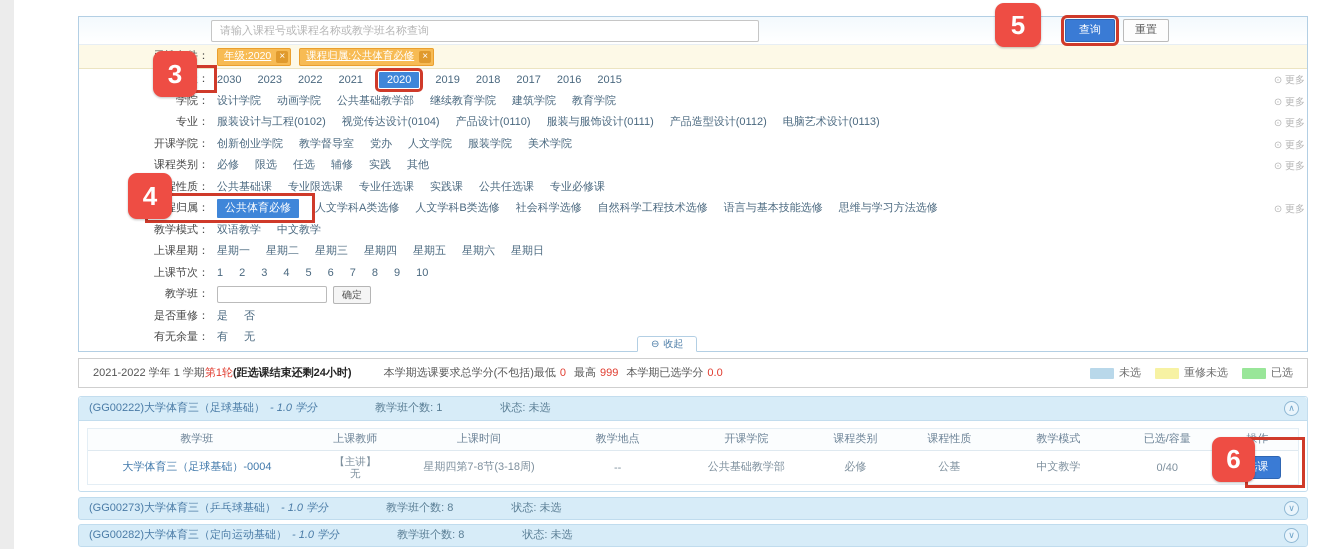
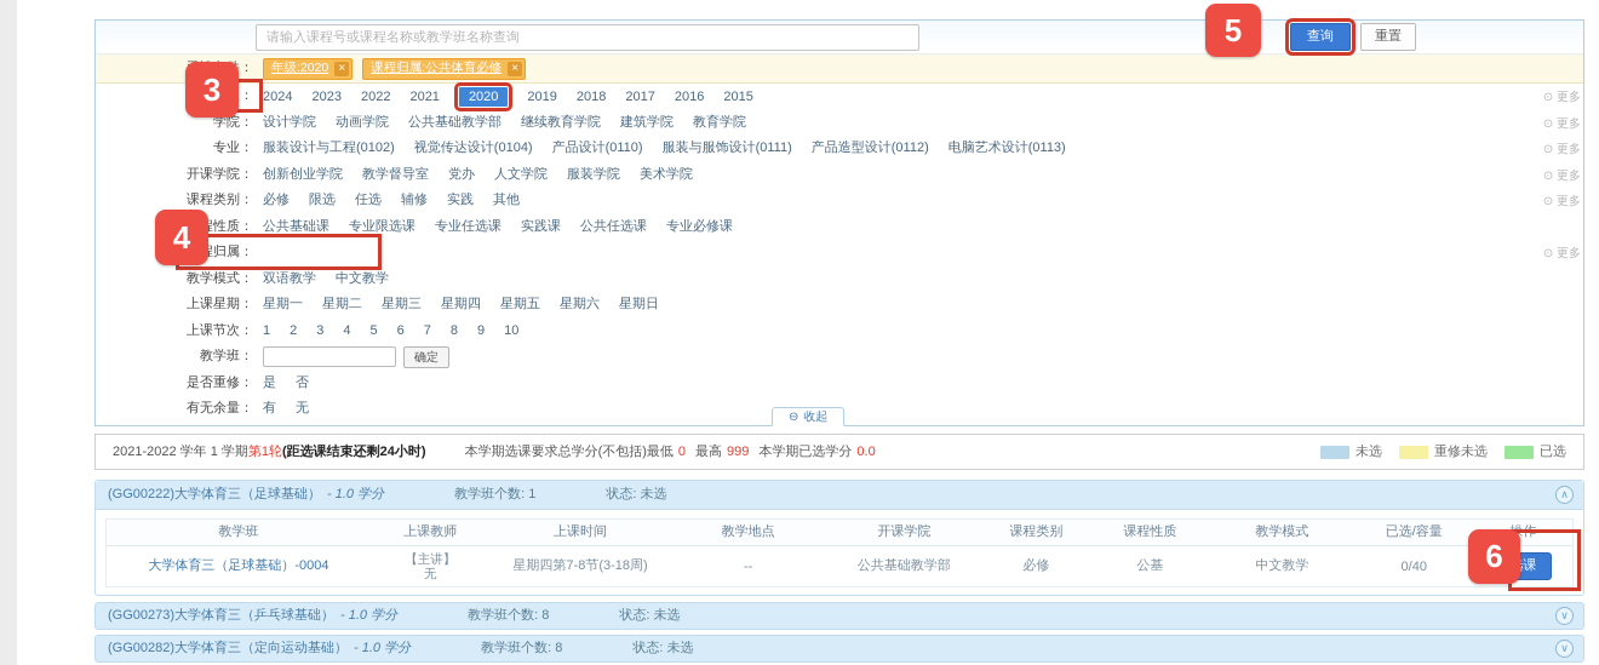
  请输入课程号或课程名称或教学班名称查询
  查询
  重置
  年级:2020
  ×
  课程归属:公共体育必修
  ×
- 2030
+ 2024
  2023
  2022
  2021
  2020
  2019
  2018
  2017
  2016
  2015
  ⊙ 更多
  学院：
  设计学院
  动画学院
  公共基础教学部
  继续教育学院
  建筑学院
  教育学院
  ⊙ 更多
  专业：
  服装设计与工程(0102)
  视觉传达设计(0104)
  产品设计(0110)
  服装与服饰设计(0111)
  产品造型设计(0112)
  电脑艺术设计(0113)
  ⊙ 更多
  开课学院：
  创新创业学院
  教学督导室
  党办
  人文学院
  服装学院
  美术学院
  ⊙ 更多
  课程类别：
  必修
  限选
  任选
  辅修
  实践
  其他
  ⊙ 更多
  公共基础课
  专业限选课
  专业任选课
  实践课
  公共任选课
  专业必修课
- 公共体育必修
- 人文学科A类选修
- 人文学科B类选修
- 社会科学选修
- 自然科学工程技术选修
- 语言与基本技能选修
- 思维与学习方法选修
  ⊙ 更多
  教学模式：
  双语教学
  中文教学
  上课星期：
  星期一
  星期二
  星期三
  星期四
  星期五
  星期六
  星期日
  上课节次：
  1
  2
  3
  4
  5
  6
  7
  8
  9
  10
  教学班：
  确定
  是否重修：
  是
  否
  有无余量：
  有
  无
  ⊖
  收起
  3
  4
  5
  2021-2022 学年 1 学期
  第1轮
  (距选课结束还剩24小时)
  本学期选课要求总学分(不包括)最低
  0
  最高
  999
  本学期已选学分
  0.0
  未选
  重修未选
  已选
  (GG00222)大学体育三（足球基础）
  - 1.0 学分
  教学班个数: 1
  状态: 未选
  ∧
  教学班
  上课教师
  上课时间
  教学地点
  开课学院
  课程类别
  课程性质
  教学模式
  已选/容量
  大学体育三（足球基础）-0004
  【主讲】
  无
  星期四第7-8节(3-18周)
  --
  公共基础教学部
  必修
  公基
  中文教学
  0/40
  6
  (GG00273)大学体育三（乒乓球基础）
  - 1.0 学分
  教学班个数: 8
  状态: 未选
  ∨
  (GG00282)大学体育三（定向运动基础）
  - 1.0 学分
  教学班个数: 8
  状态: 未选
  ∨
